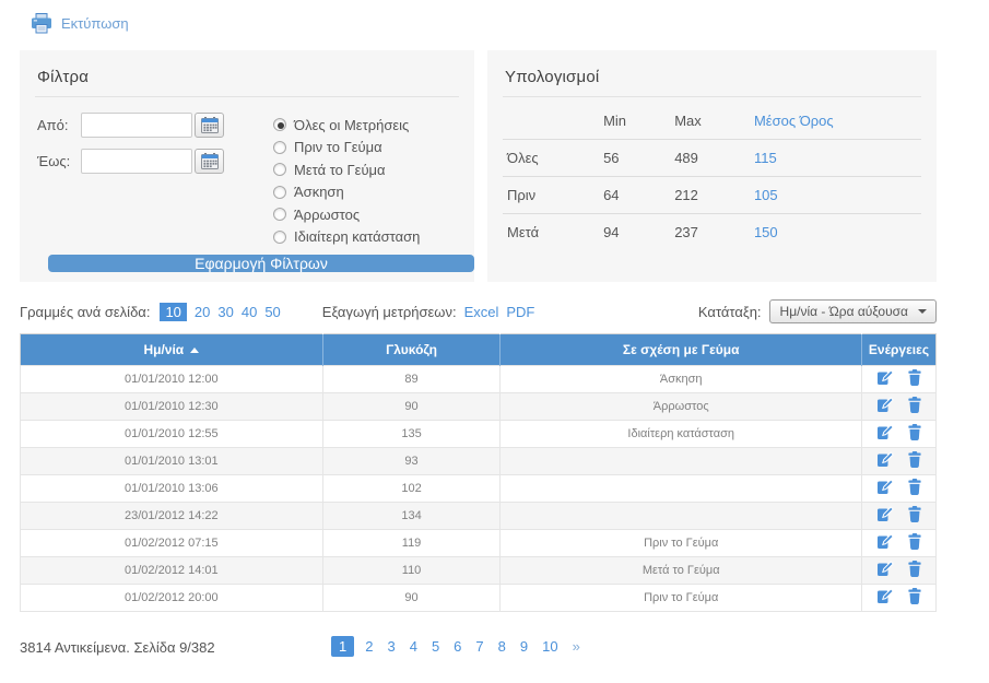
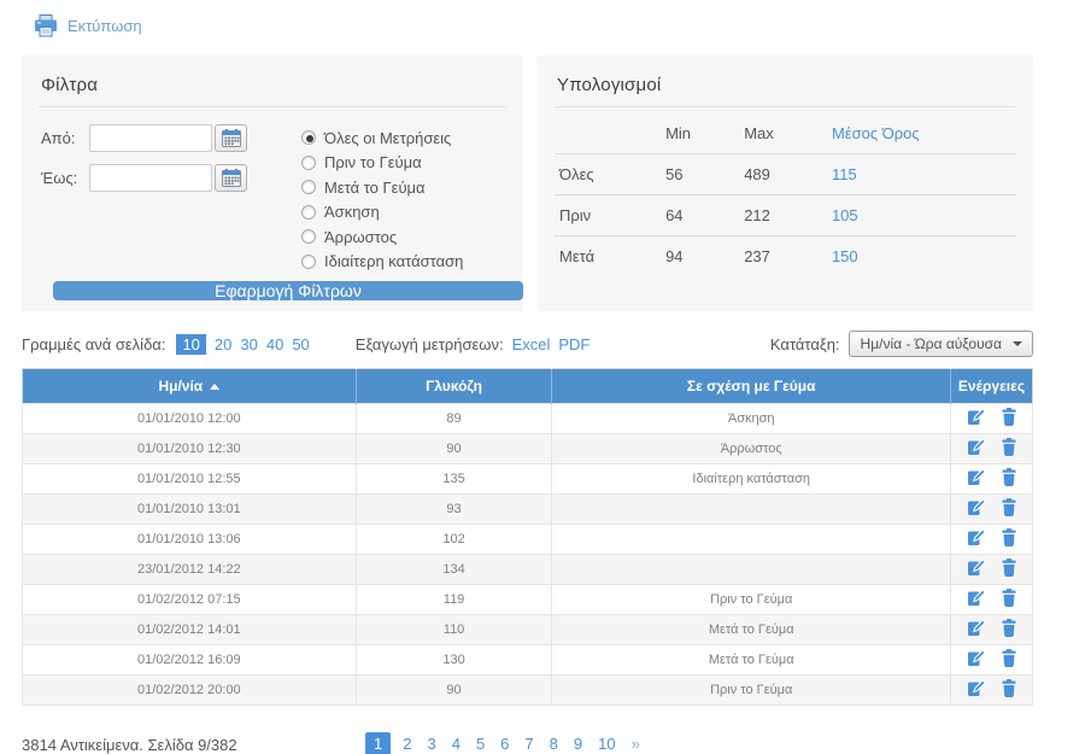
  Εκτύπωση
  Φίλτρα
  Από:
  Έως:
  Όλες οι Μετρήσεις
  Πριν το Γεύμα
  Μετά το Γεύμα
  Άσκηση
  Άρρωστος
  Ιδιαίτερη κατάσταση
  Εφαρμογή Φίλτρων
  Υπολογισμοί
  	Min	Max	Μέσος Όρος
  Όλες	56	489	115
  Πριν	64	212	105
  Μετά	94	237	150
  Γραμμές ανά σελίδα:
  10
  20
  30
  40
  50
  Εξαγωγή μετρήσεων:
  Excel
  PDF
  Κατάταξη:
  Ημ/νία - Ώρα αύξουσα
  Ημ/νία	Γλυκόζη	Σε σχέση με Γεύμα	Ενέργειες
  01/01/2010 12:00	89	Άσκηση
  01/01/2010 12:30	90	Άρρωστος
  01/01/2010 12:55	135	Ιδιαίτερη κατάσταση
  01/01/2010 13:01	93
  01/01/2010 13:06	102
  23/01/2012 14:22	134
  01/02/2012 07:15	119	Πριν το Γεύμα
  01/02/2012 14:01	110	Μετά το Γεύμα
+ 01/02/2012 16:09	130	Μετά το Γεύμα
  01/02/2012 20:00	90	Πριν το Γεύμα
  3814 Αντικείμενα. Σελίδα 9/382
  1
  2
  3
  4
  5
  6
  7
  8
  9
  10
  »
